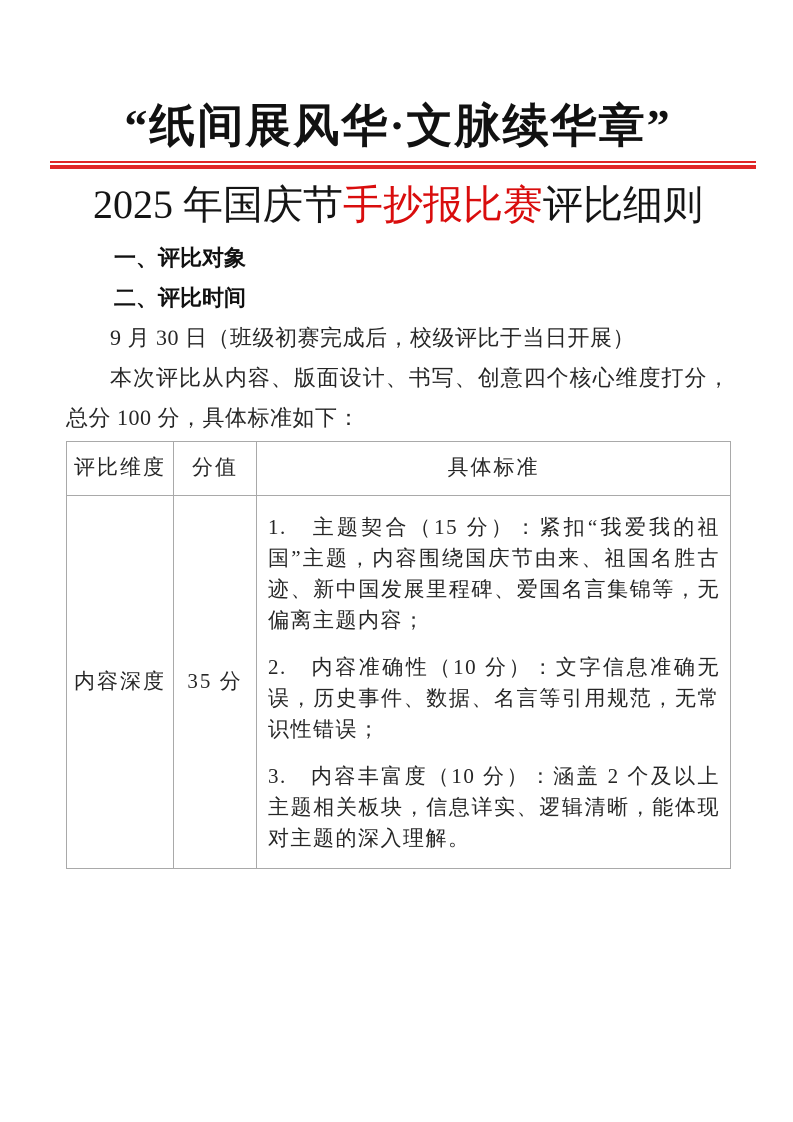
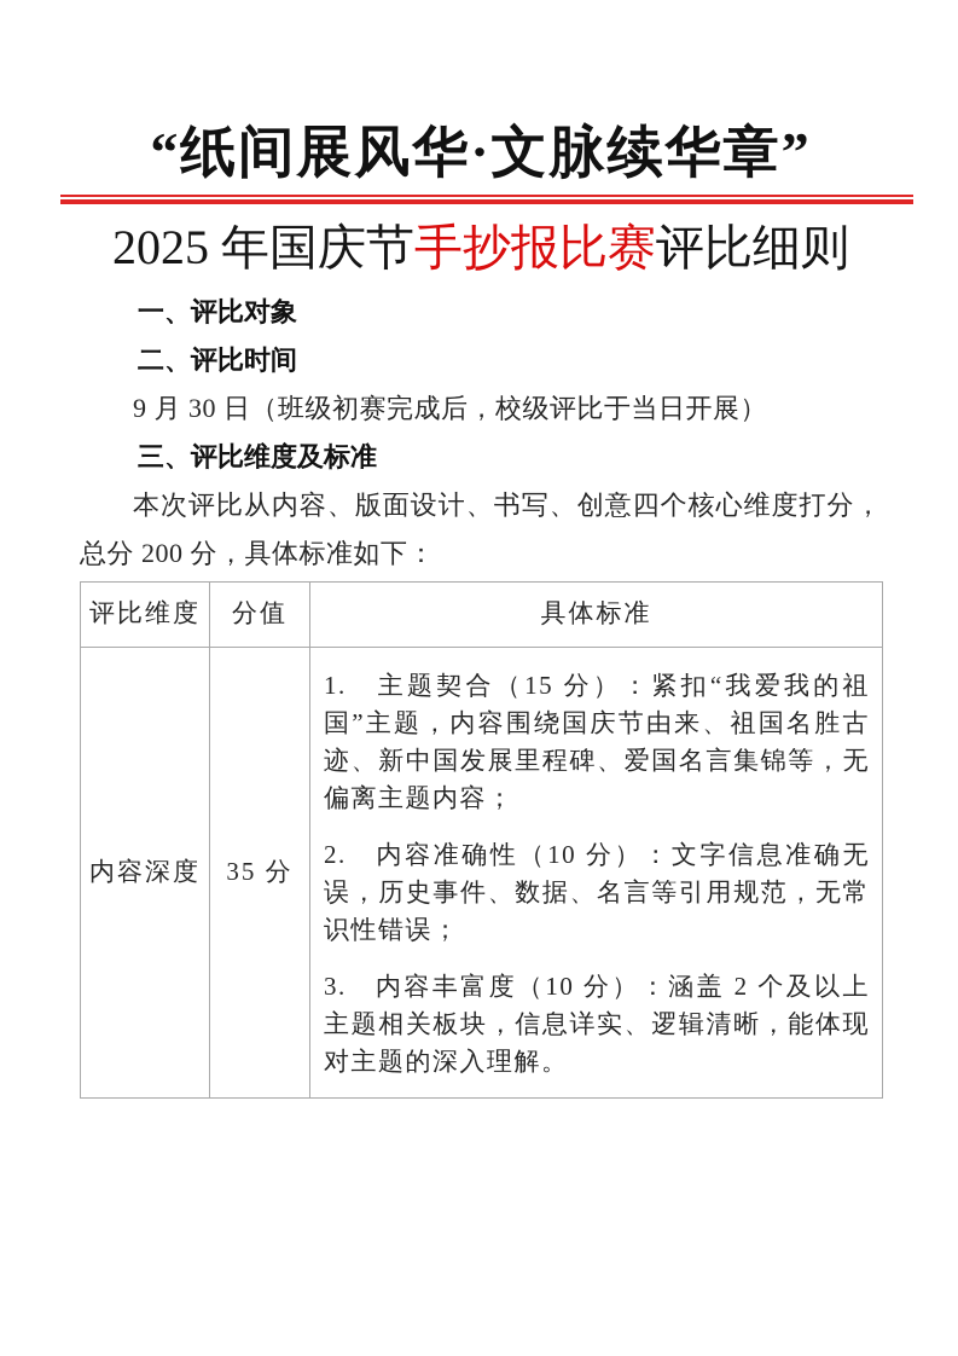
  “纸间展风华·文脉续华章”
  2025 年国庆节手抄报比赛评比细则
  一、评比对象
  二、评比时间
  9 月 30 日（班级初赛完成后，校级评比于当日开展）
+ 三、评比维度及标准
- 本次评比从内容、版面设计、书写、创意四个核心维度打分，总分 100 分，具体标准如下：
+ 本次评比从内容、版面设计、书写、创意四个核心维度打分，总分 200 分，具体标准如下：
  评比维度	分值	具体标准
  内容深度	35 分	1. 主题契合（15 分）：紧扣“我爱我的祖国”主题，内容围绕国庆节由来、祖国名胜古迹、新中国发展里程碑、爱国名言集锦等，无偏离主题内容； 2. 内容准确性（10 分）：文字信息准确无误，历史事件、数据、名言等引用规范，无常识性错误； 3. 内容丰富度（10 分）：涵盖 2 个及以上主题相关板块，信息详实、逻辑清晰，能体现对主题的深入理解。
